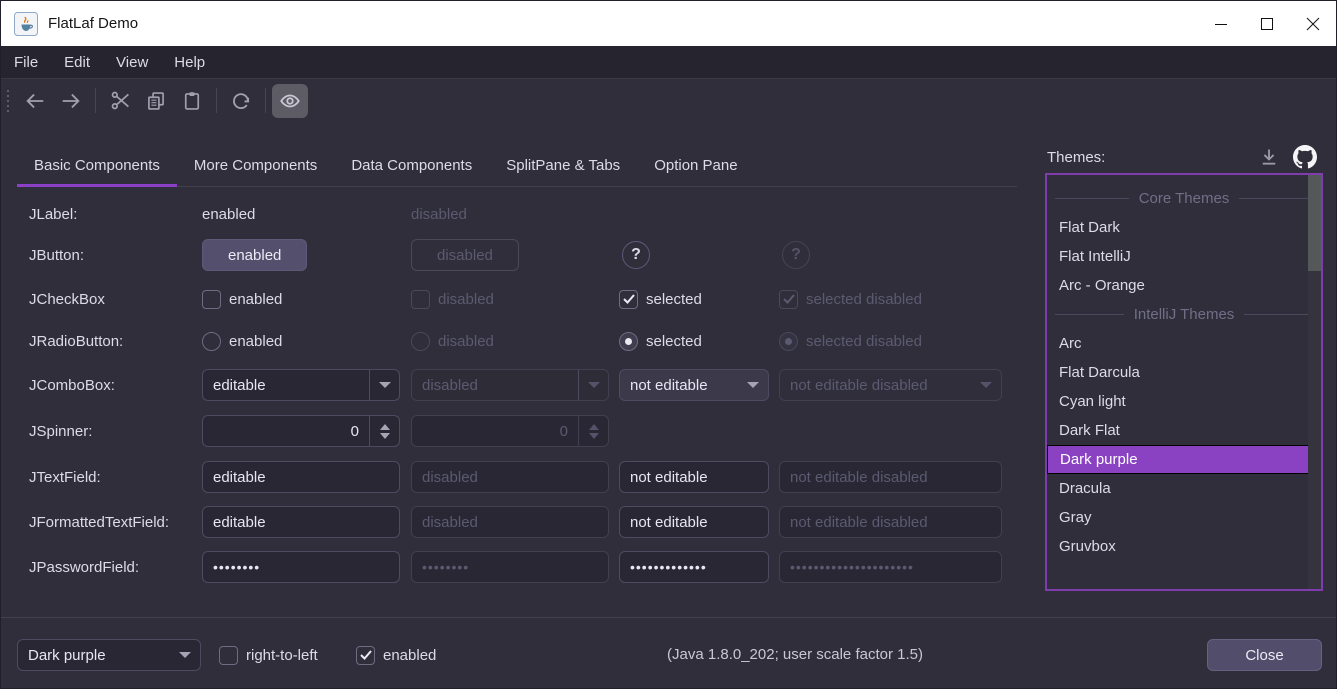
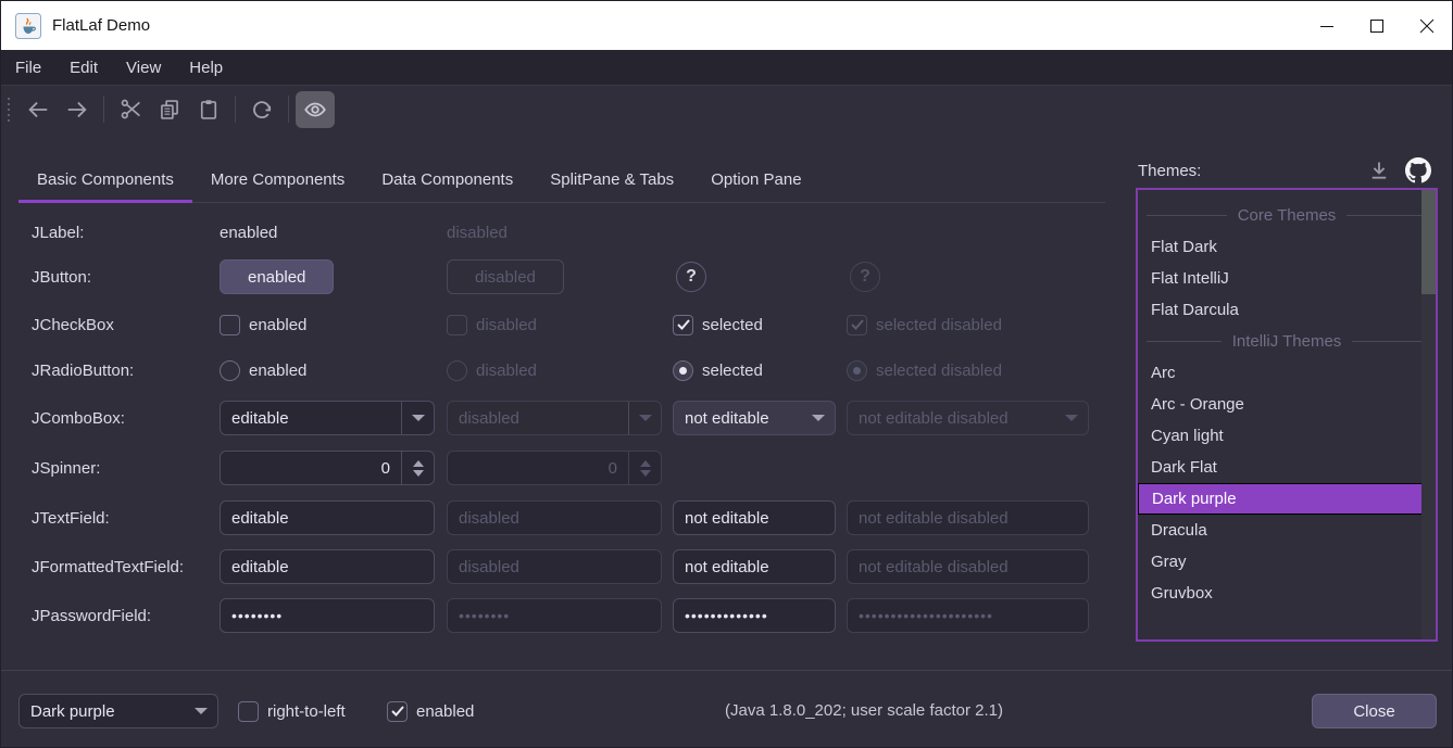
  FlatLaf Demo
  File
  Edit
  View
  Help
  Basic Components
  More Components
  Data Components
  SplitPane & Tabs
  Option Pane
  JLabel:
  enabled
  disabled
  JButton:
  enabled
  disabled
  ?
  ?
  JCheckBox
  enabled
  disabled
  selected
  selected disabled
  JRadioButton:
  enabled
  disabled
  selected
  selected disabled
  JComboBox:
  editable
  disabled
  not editable
  not editable disabled
  JSpinner:
  0
  0
  JTextField:
  editable
  disabled
  not editable
  not editable disabled
  JFormattedTextField:
  editable
  disabled
  not editable
  not editable disabled
  JPasswordField:
  ••••••••
  ••••••••
  •••••••••••••
  •••••••••••••••••••••
  Themes:
  Core Themes
  Flat Dark
  Flat IntelliJ
- Arc - Orange
+ Flat Darcula
  IntelliJ Themes
  Arc
- Flat Darcula
+ Arc - Orange
  Cyan light
  Dark Flat
  Dark purple
  Dracula
  Gray
  Gruvbox
  Dark purple
  right-to-left
  enabled
- (Java 1.8.0_202; user scale factor 1.5)
+ (Java 1.8.0_202; user scale factor 2.1)
  Close
